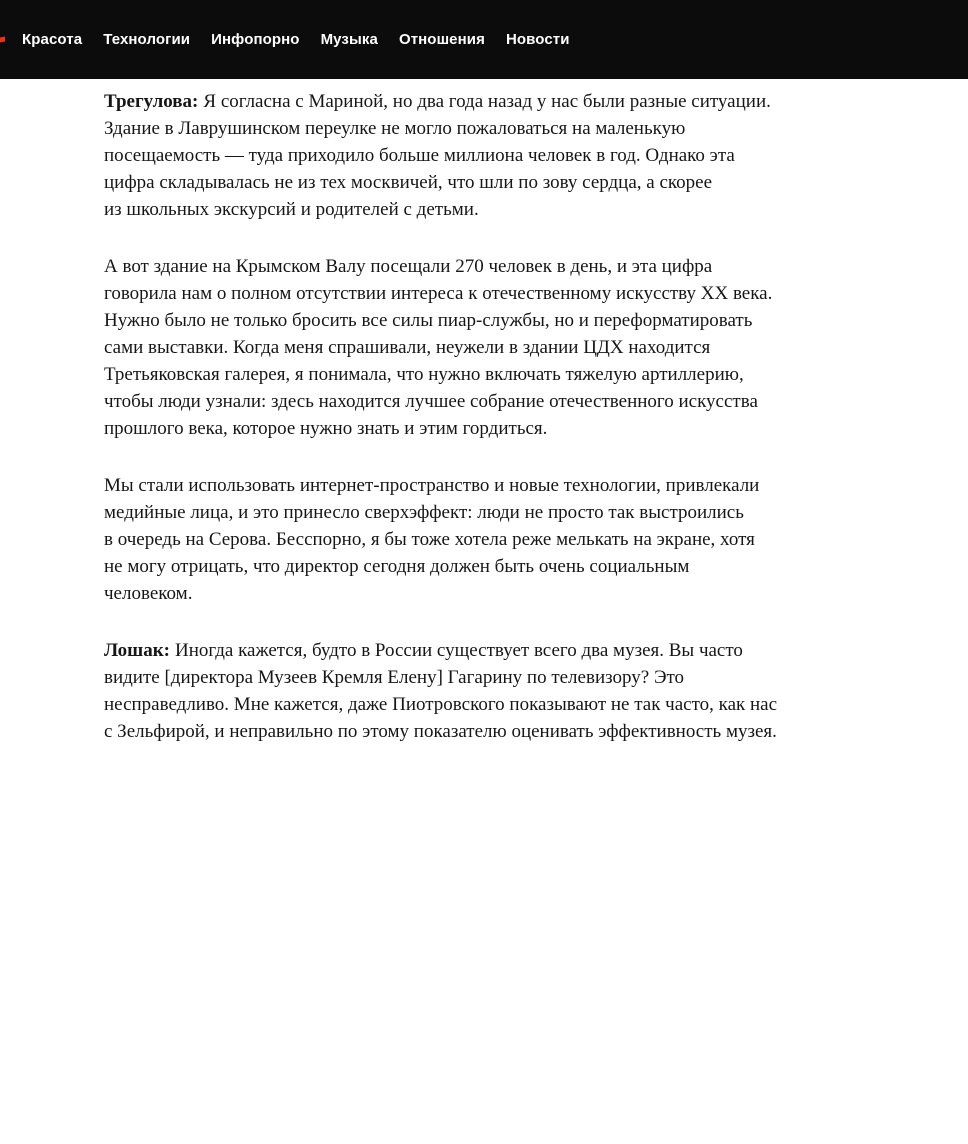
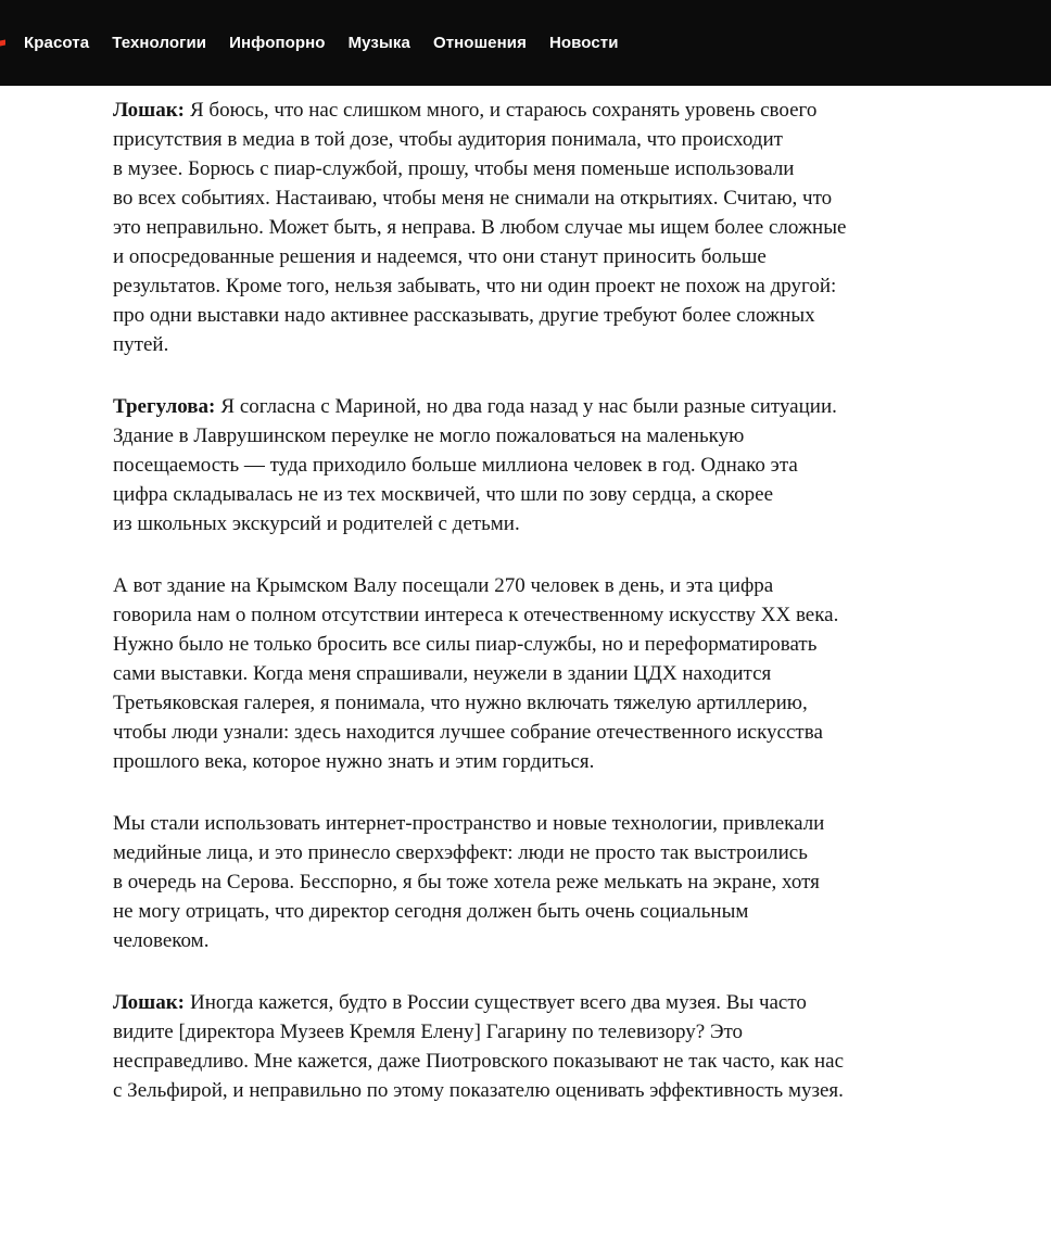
  Красота
  Технологии
  Инфопорно
  Музыка
  Отношения
  Новости
+ Лошак: Я боюсь, что нас слишком много, и стараюсь сохранять уровень своего
+ присутствия в медиа в той дозе, чтобы аудитория понимала, что происходит
+ в музее. Борюсь с пиар-службой, прошу, чтобы меня поменьше использовали
+ во всех событиях. Настаиваю, чтобы меня не снимали на открытиях. Считаю, что
+ это неправильно. Может быть, я неправа. В любом случае мы ищем более сложные
+ и опосредованные решения и надеемся, что они станут приносить больше
+ результатов. Кроме того, нельзя забывать, что ни один проект не похож на другой:
+ про одни выставки надо активнее рассказывать, другие требуют более сложных
+ путей.
  Трегулова: Я согласна с Мариной, но два года назад у нас были разные ситуации.
  Здание в Лаврушинском переулке не могло пожаловаться на маленькую
  посещаемость — туда приходило больше миллиона человек в год. Однако эта
  цифра складывалась не из тех москвичей, что шли по зову сердца, а скорее
  из школьных экскурсий и родителей с детьми.
  А вот здание на Крымском Валу посещали 270 человек в день, и эта цифра
  говорила нам о полном отсутствии интереса к отечественному искусству XX века.
  Нужно было не только бросить все силы пиар-службы, но и переформатировать
  сами выставки. Когда меня спрашивали, неужели в здании ЦДХ находится
  Третьяковская галерея, я понимала, что нужно включать тяжелую артиллерию,
  чтобы люди узнали: здесь находится лучшее собрание отечественного искусства
  прошлого века, которое нужно знать и этим гордиться.
  Мы стали использовать интернет-пространство и новые технологии, привлекали
  медийные лица, и это принесло сверхэффект: люди не просто так выстроились
  в очередь на Серова. Бесспорно, я бы тоже хотела реже мелькать на экране, хотя
  не могу отрицать, что директор сегодня должен быть очень социальным
  человеком.
  Лошак: Иногда кажется, будто в России существует всего два музея. Вы часто
  видите [директора Музеев Кремля Елену] Гагарину по телевизору? Это
  несправедливо. Мне кажется, даже Пиотровского показывают не так часто, как нас
  с Зельфирой, и неправильно по этому показателю оценивать эффективность музея.
